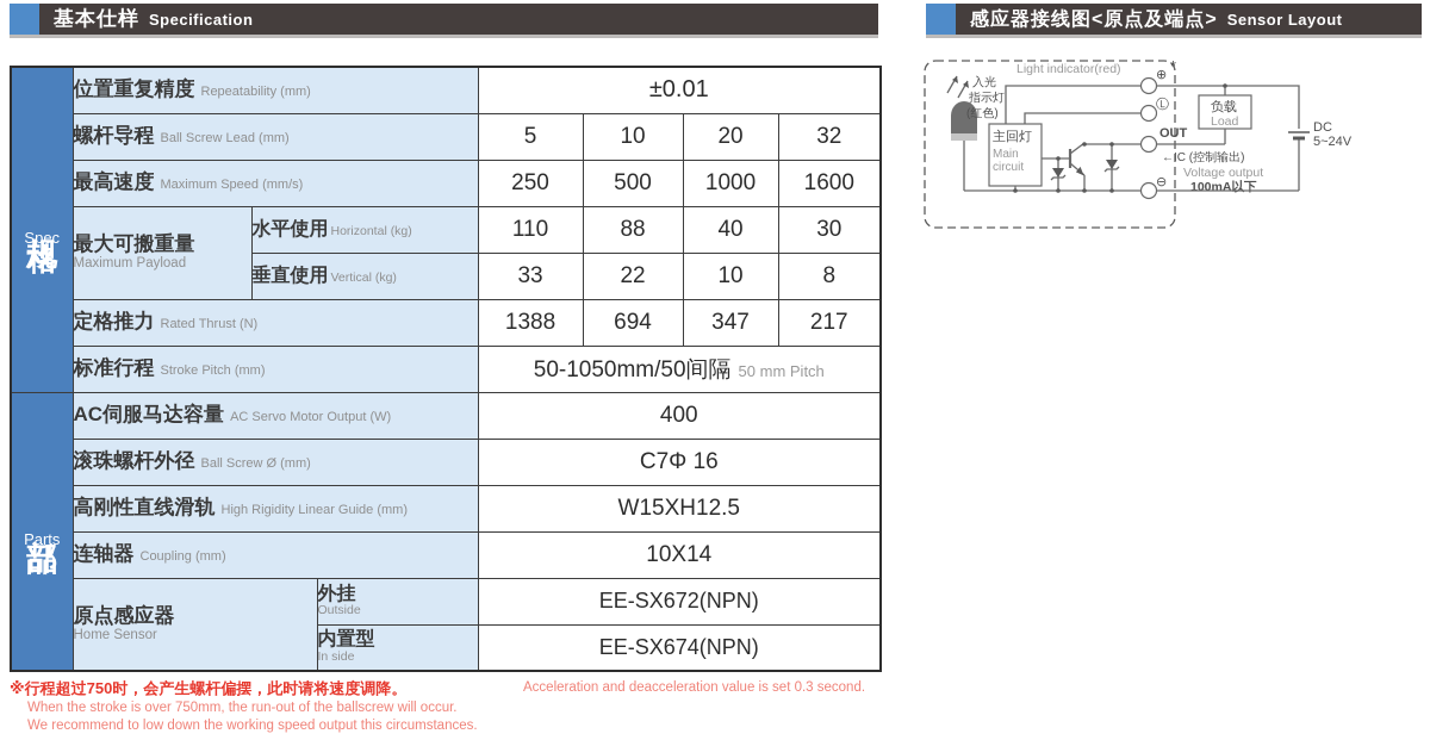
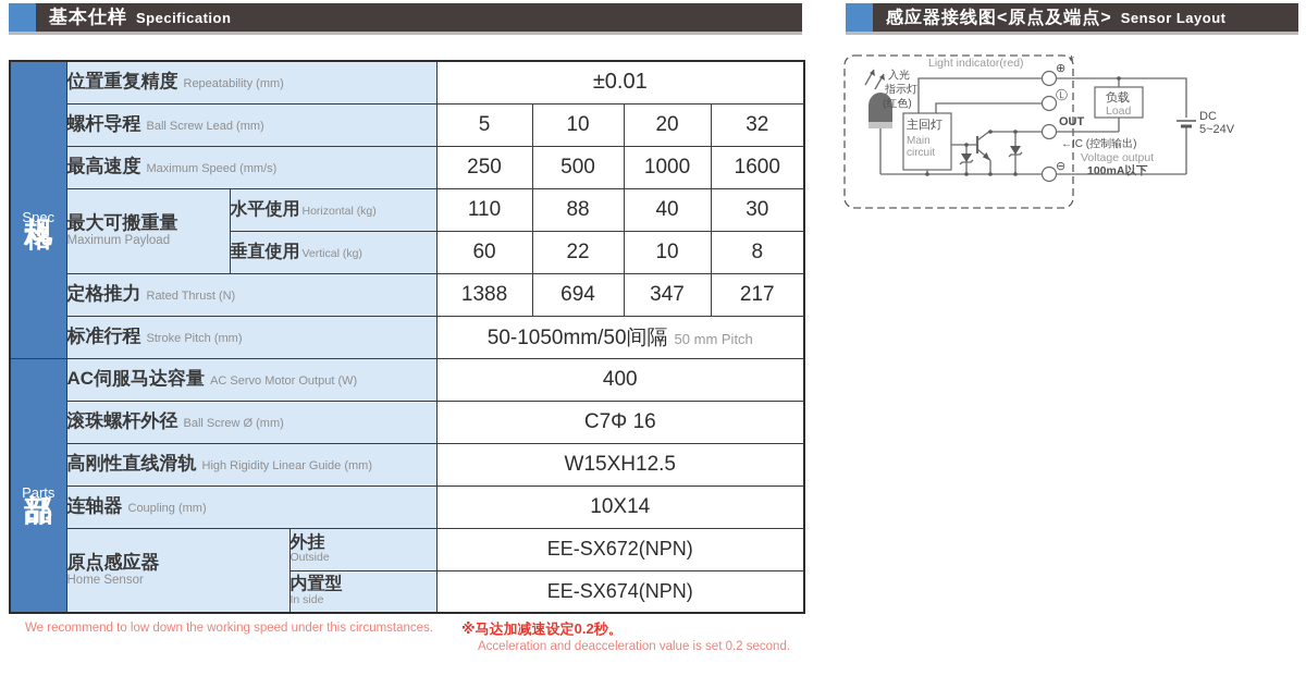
  基本仕样
  Specification
  感应器接线图<原点及端点>
  Sensor Layout
  Spec	位置重复精度 Repeatability (mm)	±0.01
  螺杆导程 Ball Screw Lead (mm)	5	10	20	32
  最高速度 Maximum Speed (mm/s)	250	500	1000	1600
  最大可搬重量 Maximum Payload	水平使用 Horizontal (kg)	110	88	40	30
- 垂直使用 Vertical (kg)	33	22	10	8
+ 垂直使用 Vertical (kg)	60	22	10	8
  定格推力 Rated Thrust (N)	1388	694	347	217
  标准行程 Stroke Pitch (mm)	50-1050mm/50间隔 50 mm Pitch
  Parts	AC伺服马达容量 AC Servo Motor Output (W)	400
  滚珠螺杆外径 Ball Screw Ø (mm)	C7Φ 16
  高刚性直线滑轨 High Rigidity Linear Guide (mm)	W15XH12.5
  连轴器 Coupling (mm)	10X14
  原点感应器 Home Sensor	外挂 Outside	EE-SX672(NPN)
  内置型 In side	EE-SX674(NPN)
- ※行程超过750时，会产生螺杆偏摆，此时请将速度调降。
- When the stroke is over 750mm, the run-out of the ballscrew will occur.
- We recommend to low down the working speed output this circumstances.
+ We recommend to low down the working speed under this circumstances.
+ ※马达加减速设定0.2秒。
- Acceleration and deacceleration value is set 0.3 second.
+ Acceleration and deacceleration value is set 0.2 second.
  主回灯
  Main
  circuit
  Light indicator(red)
  入光
  指示灯
  (红色)
  ⊕
  *
  Ⓛ
  OUT
  ⊖
  ←IC (控制输出)
  Voltage output
  100mA以下
  负载
  Load
  DC
  5~24V
